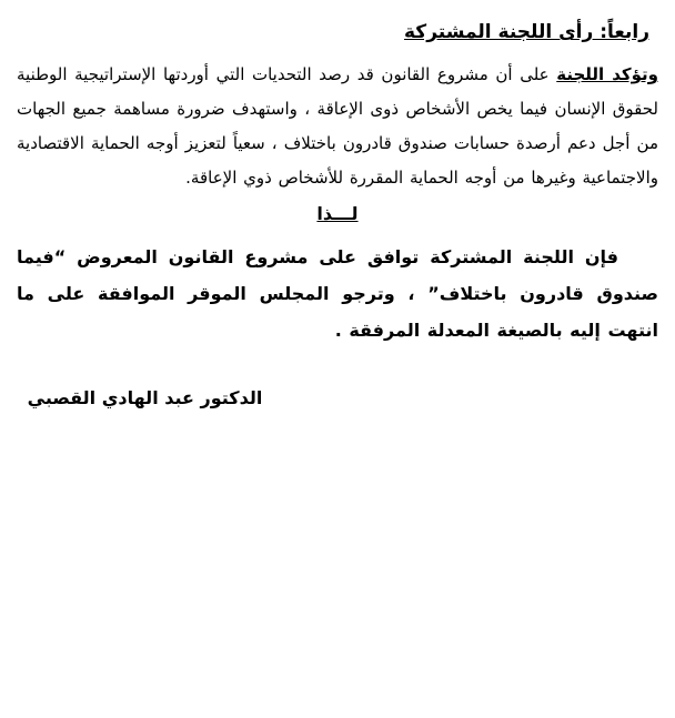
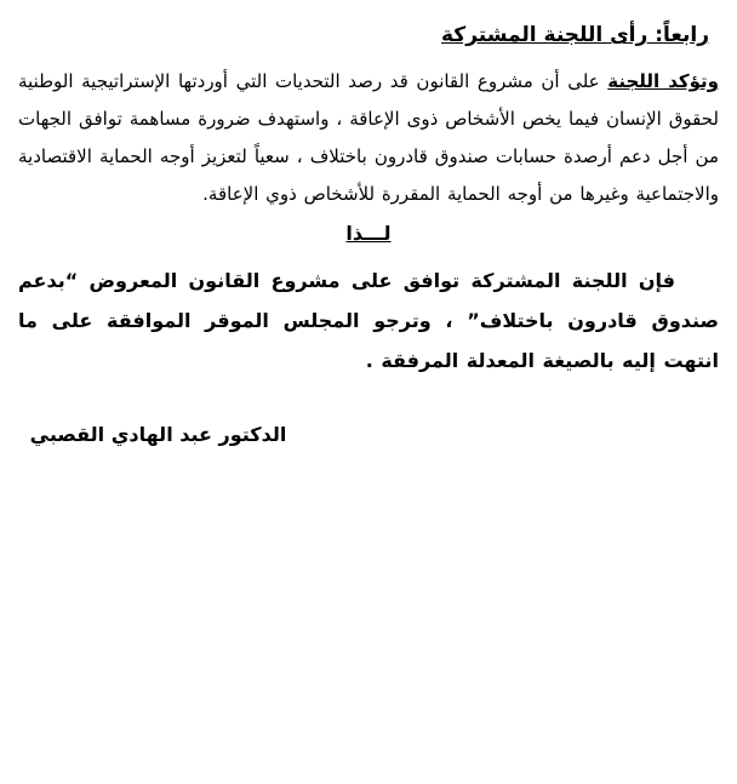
  رابعاً: رأى اللجنة المشتركة
- وتؤكد اللجنة على أن مشروع القانون قد رصد التحديات التي أوردتها الإستراتيجية الوطنية لحقوق الإنسان فيما يخص الأشخاص ذوى الإعاقة ، واستهدف ضرورة مساهمة جميع الجهات من أجل دعم أرصدة حسابات صندوق قادرون باختلاف ، سعياً لتعزيز أوجه الحماية الاقتصادية والاجتماعية وغيرها من أوجه الحماية المقررة للأشخاص ذوي الإعاقة.
+ وتؤكد اللجنة على أن مشروع القانون قد رصد التحديات التي أوردتها الإستراتيجية الوطنية لحقوق الإنسان فيما يخص الأشخاص ذوى الإعاقة ، واستهدف ضرورة مساهمة توافق الجهات من أجل دعم أرصدة حسابات صندوق قادرون باختلاف ، سعياً لتعزيز أوجه الحماية الاقتصادية والاجتماعية وغيرها من أوجه الحماية المقررة للأشخاص ذوي الإعاقة.
  لـــذا
- فإن اللجنة المشتركة توافق على مشروع القانون المعروض “فيما صندوق قادرون باختلاف” ، وترجو المجلس الموقر الموافقة على ما انتهت إليه بالصيغة المعدلة المرفقة .
+ فإن اللجنة المشتركة توافق على مشروع القانون المعروض “بدعم صندوق قادرون باختلاف” ، وترجو المجلس الموقر الموافقة على ما انتهت إليه بالصيغة المعدلة المرفقة .
  الدكتور عبد الهادي القصبي
